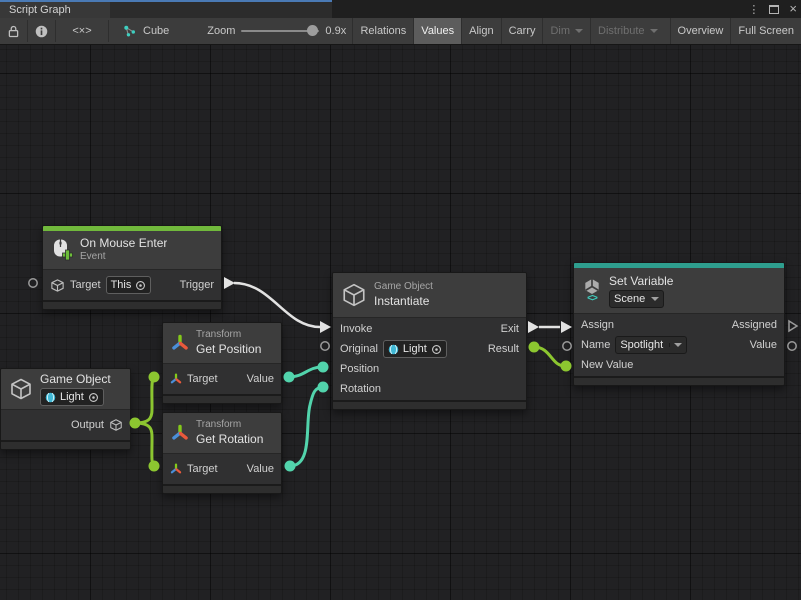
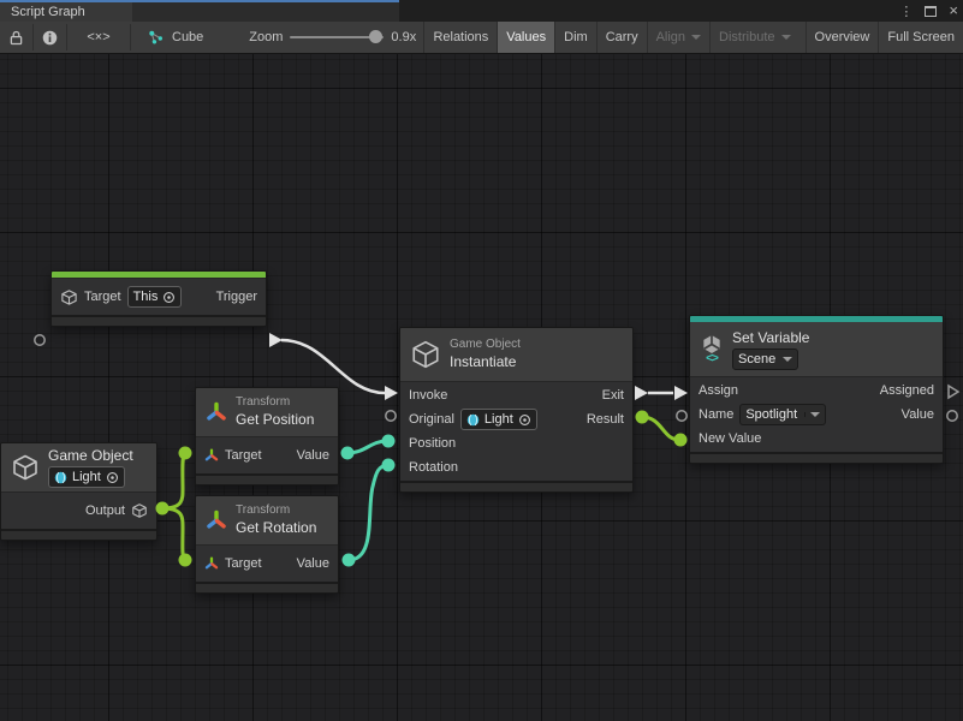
  Script Graph
  ⋮
  ×
  <×>
  Cube
  Zoom
  0.9x
  Relations
  Values
- Align
+ Dim
  Carry
- Dim
+ Align
  Distribute
  Overview
  Full Screen
- On Mouse Enter
- Event
  Target
  This
  Trigger
  Game Object
  Light
  Output
  Transform
  Get Position
  Target
  Value
  Transform
  Get Rotation
  Target
  Value
  Game Object
  Instantiate
  Invoke
  Exit
  Original
  Light
  Result
  Position
  Rotation
  <>
  Set Variable
  Scene
  Assign
  Assigned
  Name
  Spotlight
  Value
  New Value
